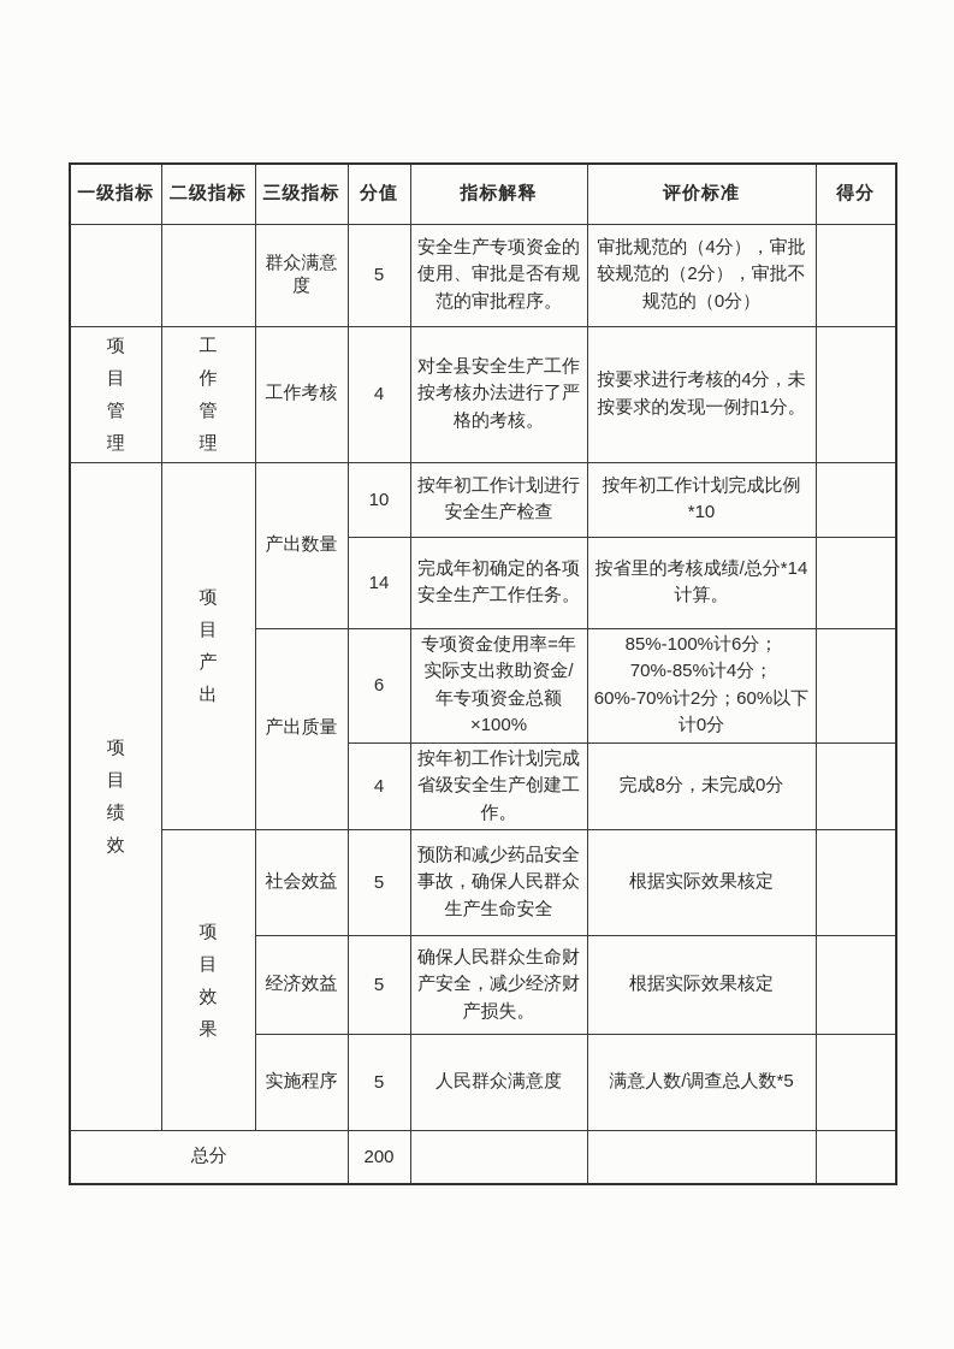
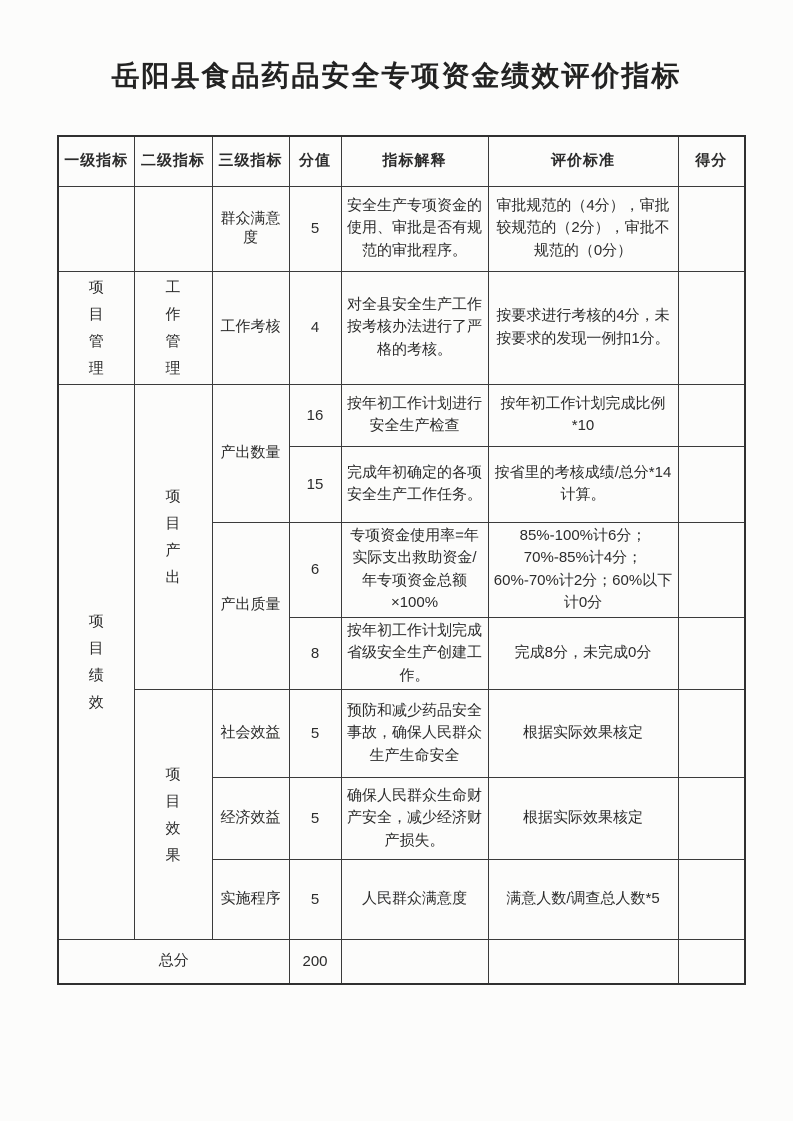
+ 岳阳县食品药品安全专项资金绩效评价指标
  一级指标	二级指标	三级指标	分值	指标解释	评价标准	得分
  		群众满意度	5	安全生产专项资金的使用、审批是否有规范的审批程序。	审批规范的（4分），审批较规范的（2分），审批不规范的（0分）
  项 目 管 理	工 作 管 理	工作考核	4	对全县安全生产工作按考核办法进行了严格的考核。	按要求进行考核的4分，未按要求的发现一例扣1分。
- 项 目 绩 效	项 目 产 出	产出数量	10	按年初工作计划进行安全生产检查	按年初工作计划完成比例*10
+ 项 目 绩 效	项 目 产 出	产出数量	16	按年初工作计划进行安全生产检查	按年初工作计划完成比例*10
- 14	完成年初确定的各项安全生产工作任务。	按省里的考核成绩/总分*14计算。
+ 15	完成年初确定的各项安全生产工作任务。	按省里的考核成绩/总分*14计算。
  产出质量	6	专项资金使用率=年实际支出救助资金/年专项资金总额×100%	85%-100%计6分；70%-85%计4分；60%-70%计2分；60%以下计0分
- 4	按年初工作计划完成省级安全生产创建工作。	完成8分，未完成0分
+ 8	按年初工作计划完成省级安全生产创建工作。	完成8分，未完成0分
  项 目 效 果	社会效益	5	预防和减少药品安全事故，确保人民群众生产生命安全	根据实际效果核定
  经济效益	5	确保人民群众生命财产安全，减少经济财产损失。	根据实际效果核定
  实施程序	5	人民群众满意度	满意人数/调查总人数*5
  总分	200
